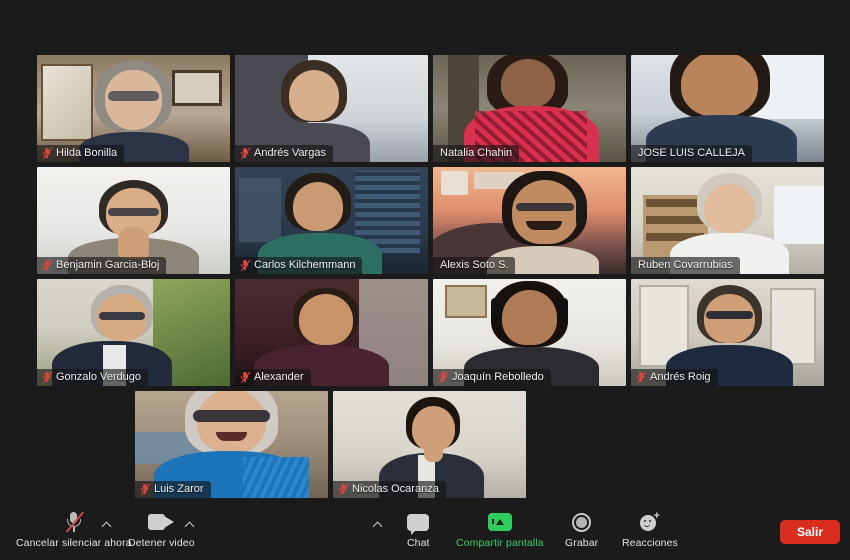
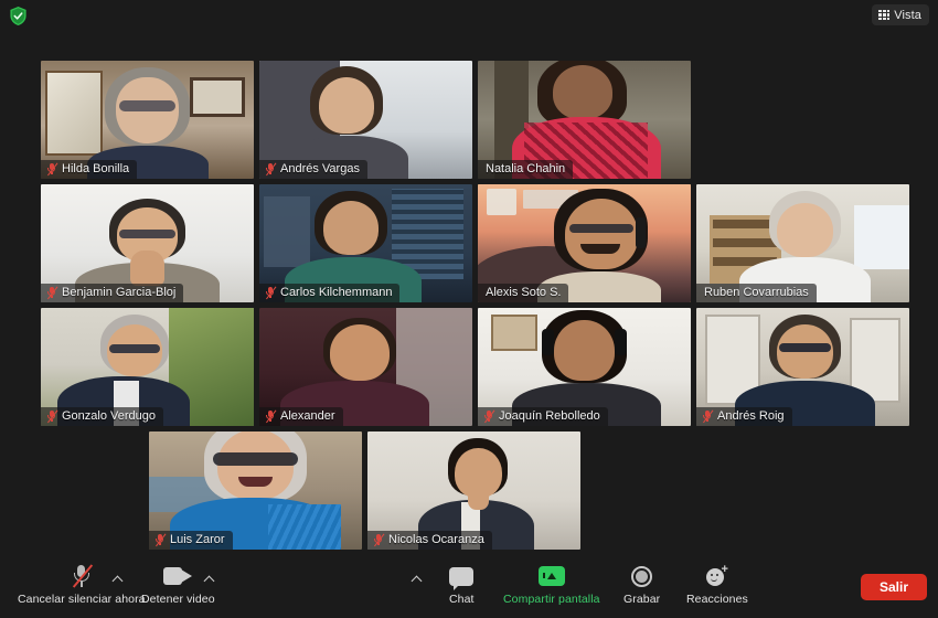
+ Vista
  Hilda Bonilla
  Andrés Vargas
  Natalia Chahin
- JOSE LUIS CALLEJA
  Benjamin Garcia-Bloj
  Carlos Kilchemmann
  Alexis Soto S.
  Ruben Covarrubias
  Gonzalo Verdugo
  Alexander
  Joaquín Rebolledo
  Andrés Roig
  Luis Zaror
  Nicolas Ocaranza
  Cancelar silenciar ahora
  Detener video
  Chat
  Compartir pantalla
  Grabar
  +
  Reacciones
  Salir
